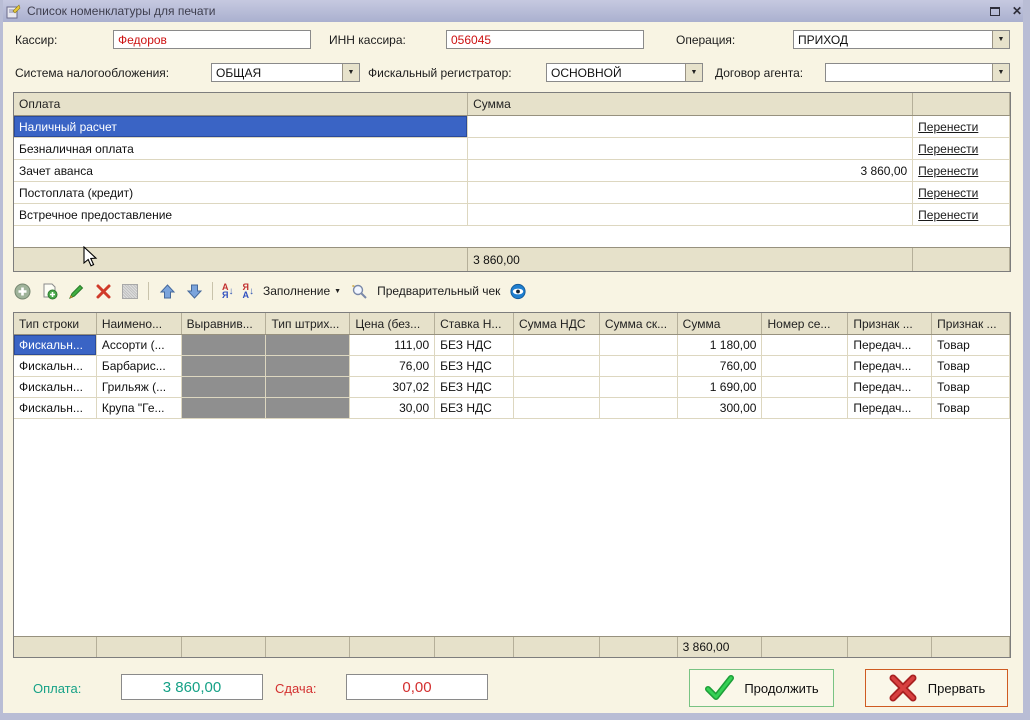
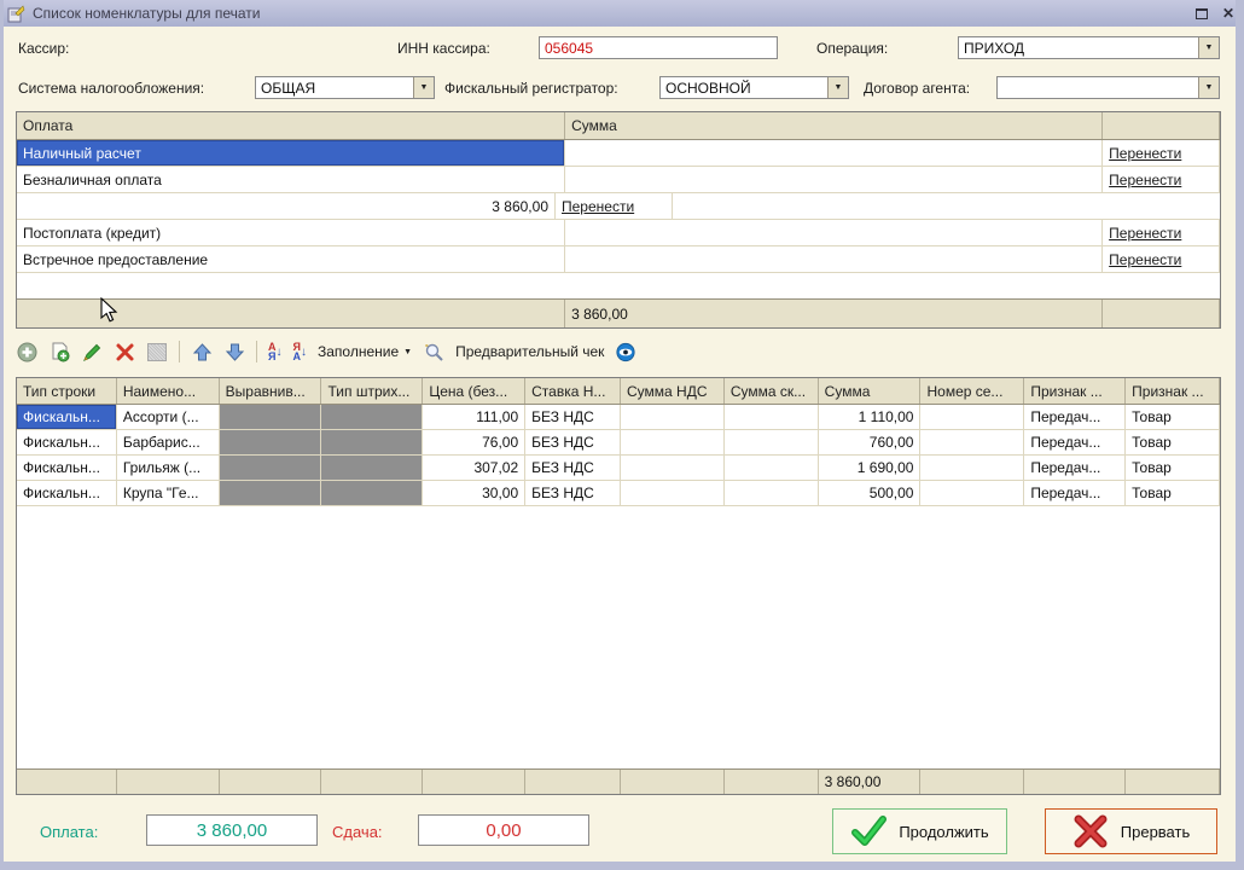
  Список номенклатуры для печати
  ✕
  Кассир:
- Федоров
  ИНН кассира:
  056045
  Операция:
  ПРИХОД
  Система налогообложения:
  ОБЩАЯ
  Фискальный регистратор:
  ОСНОВНОЙ
  Договор агента:
  Оплата
  Сумма
  Наличный расчет
  Перенести
  Безналичная оплата
  Перенести
- Зачет аванса
  3 860,00
  Перенести
  Постоплата (кредит)
  Перенести
  Встречное предоставление
  Перенести
  3 860,00
  А
  Я
  ↓
  Я
  А
  ↓
  Заполнение
  Предварительный чек
  Тип строки
  Наимено...
  Выравнив...
  Тип штрих...
  Цена (без...
  Ставка Н...
  Сумма НДС
  Сумма ск...
  Сумма
  Номер се...
  Признак ...
  Признак ...
  Фискальн...
  Ассорти (...
  111,00
  БЕЗ НДС
- 1 180,00
+ 1 110,00
  Передач...
  Товар
  Фискальн...
  Барбарис...
  76,00
  БЕЗ НДС
  760,00
  Передач...
  Товар
  Фискальн...
  Грильяж (...
  307,02
  БЕЗ НДС
  1 690,00
  Передач...
  Товар
  Фискальн...
  Крупа "Ге...
  30,00
  БЕЗ НДС
- 300,00
+ 500,00
  Передач...
  Товар
  3 860,00
  Оплата:
  3 860,00
  Сдача:
  0,00
  Продолжить
  Прервать
